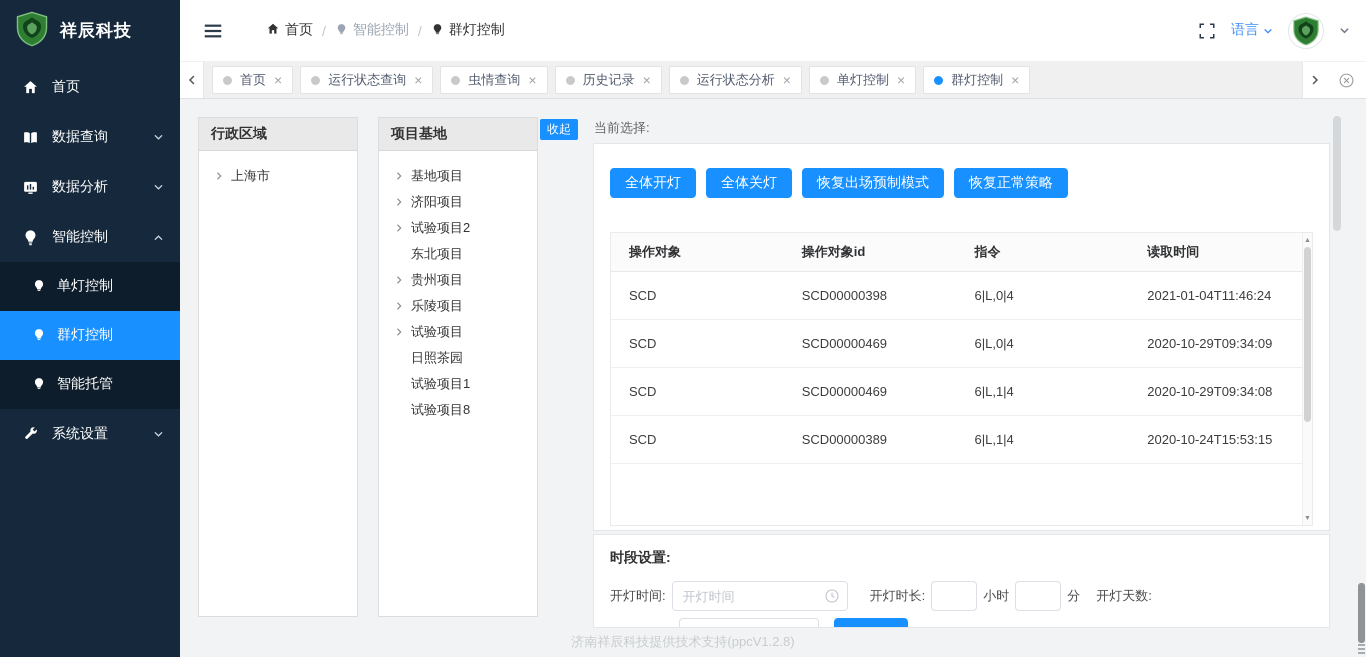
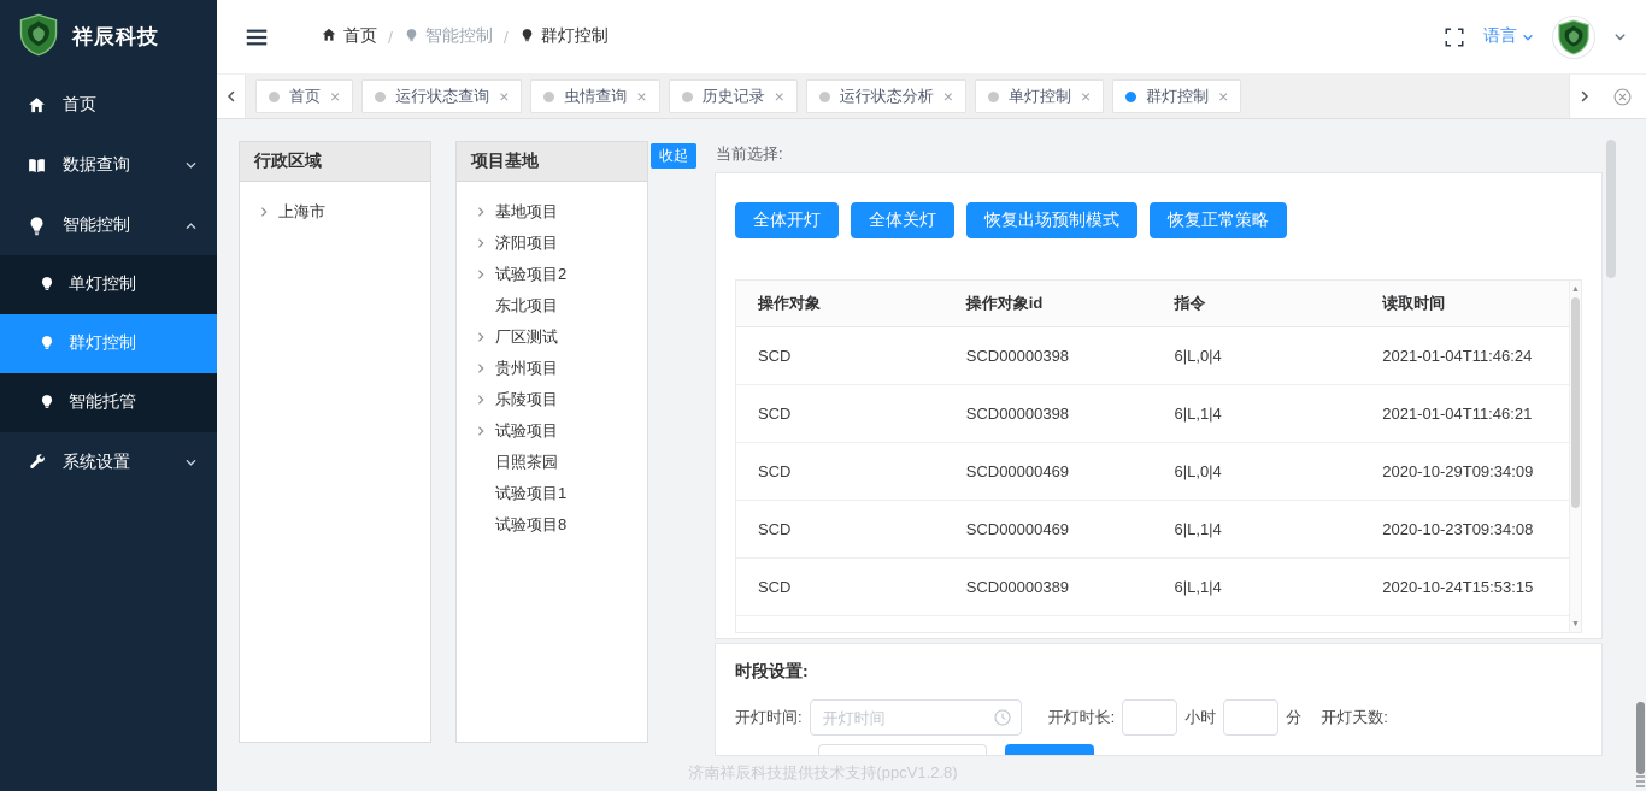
  祥辰科技
  首页
  数据查询
- 数据分析
  智能控制
  单灯控制
  群灯控制
  智能托管
  系统设置
  首页
  /
  智能控制
  /
  群灯控制
  语言
  首页
  ×
  运行状态查询
  ×
  虫情查询
  ×
  历史记录
  ×
  运行状态分析
  ×
  单灯控制
  ×
  群灯控制
  ×
  行政区域
  上海市
  项目基地
  基地项目
  济阳项目
  试验项目2
  东北项目
+ 厂区测试
  贵州项目
  乐陵项目
  试验项目
  日照茶园
  试验项目1
  试验项目8
  收起
  当前选择:
  全体开灯
  全体关灯
  恢复出场预制模式
  恢复正常策略
  操作对象	操作对象id	指令	读取时间
  SCD	SCD00000398	6|L,0|4	2021-01-04T11:46:24
+ SCD	SCD00000398	6|L,1|4	2021-01-04T11:46:21
  SCD	SCD00000469	6|L,0|4	2020-10-29T09:34:09
- SCD	SCD00000469	6|L,1|4	2020-10-29T09:34:08
+ SCD	SCD00000469	6|L,1|4	2020-10-23T09:34:08
  SCD	SCD00000389	6|L,1|4	2020-10-24T15:53:15
  时段设置:
  开灯时间:
  开灯时间
  开灯时长:
  小时
  分
  开灯天数:
  济南祥辰科技提供技术支持(ppcV1.2.8)
